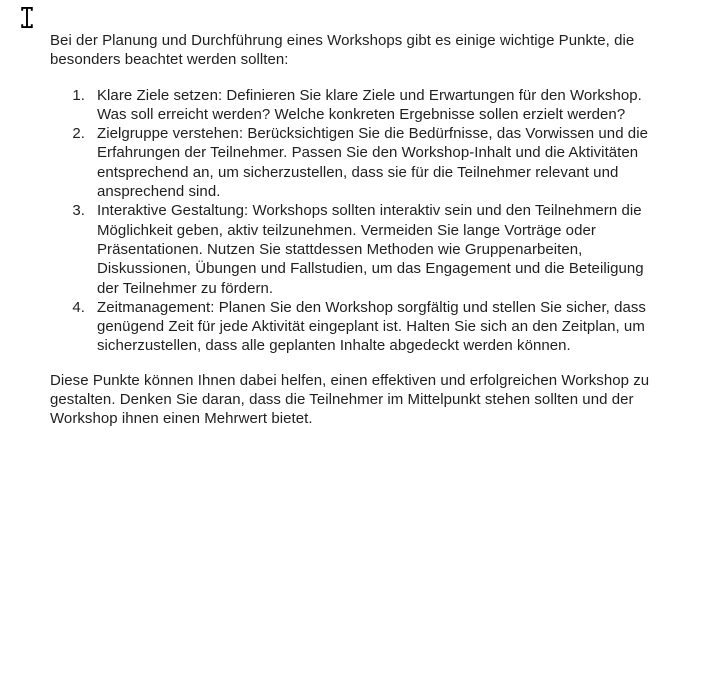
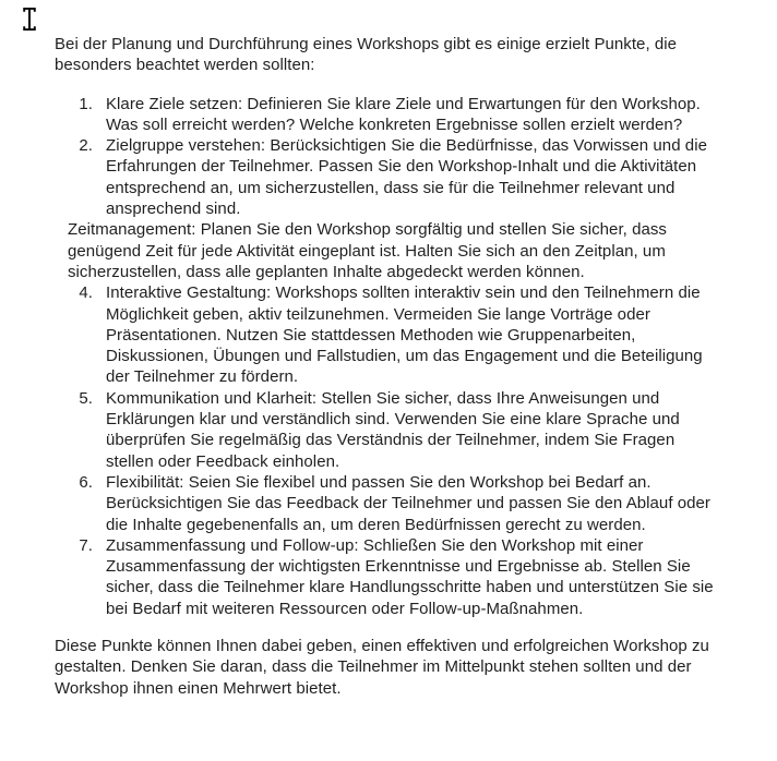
- Bei der Planung und Durchführung eines Workshops gibt es einige wichtige Punkte, die besonders beachtet werden sollten:
+ Bei der Planung und Durchführung eines Workshops gibt es einige erzielt Punkte, die besonders beachtet werden sollten:
  1.
  Klare Ziele setzen: Definieren Sie klare Ziele und Erwartungen für den Workshop. Was soll erreicht werden? Welche konkreten Ergebnisse sollen erzielt werden?
  2.
  Zielgruppe verstehen: Berücksichtigen Sie die Bedürfnisse, das Vorwissen und die Erfahrungen der Teilnehmer. Passen Sie den Workshop-Inhalt und die Aktivitäten entsprechend an, um sicherzustellen, dass sie für die Teilnehmer relevant und ansprechend sind.
- 3.
- Interaktive Gestaltung: Workshops sollten interaktiv sein und den Teilnehmern die Möglichkeit geben, aktiv teilzunehmen. Vermeiden Sie lange Vorträge oder Präsentationen. Nutzen Sie stattdessen Methoden wie Gruppenarbeiten, Diskussionen, Übungen und Fallstudien, um das Engagement und die Beteiligung der Teilnehmer zu fördern.
+ Zeitmanagement: Planen Sie den Workshop sorgfältig und stellen Sie sicher, dass genügend Zeit für jede Aktivität eingeplant ist. Halten Sie sich an den Zeitplan, um sicherzustellen, dass alle geplanten Inhalte abgedeckt werden können.
  4.
- Zeitmanagement: Planen Sie den Workshop sorgfältig und stellen Sie sicher, dass genügend Zeit für jede Aktivität eingeplant ist. Halten Sie sich an den Zeitplan, um sicherzustellen, dass alle geplanten Inhalte abgedeckt werden können.
+ Interaktive Gestaltung: Workshops sollten interaktiv sein und den Teilnehmern die Möglichkeit geben, aktiv teilzunehmen. Vermeiden Sie lange Vorträge oder Präsentationen. Nutzen Sie stattdessen Methoden wie Gruppenarbeiten, Diskussionen, Übungen und Fallstudien, um das Engagement und die Beteiligung der Teilnehmer zu fördern.
+ 5.
+ Kommunikation und Klarheit: Stellen Sie sicher, dass Ihre Anweisungen und Erklärungen klar und verständlich sind. Verwenden Sie eine klare Sprache und überprüfen Sie regelmäßig das Verständnis der Teilnehmer, indem Sie Fragen stellen oder Feedback einholen.
+ 6.
+ Flexibilität: Seien Sie flexibel und passen Sie den Workshop bei Bedarf an. Berücksichtigen Sie das Feedback der Teilnehmer und passen Sie den Ablauf oder die Inhalte gegebenenfalls an, um deren Bedürfnissen gerecht zu werden.
+ 7.
+ Zusammenfassung und Follow-up: Schließen Sie den Workshop mit einer Zusammenfassung der wichtigsten Erkenntnisse und Ergebnisse ab. Stellen Sie sicher, dass die Teilnehmer klare Handlungsschritte haben und unterstützen Sie sie bei Bedarf mit weiteren Ressourcen oder Follow-up-Maßnahmen.
- Diese Punkte können Ihnen dabei helfen, einen effektiven und erfolgreichen Workshop zu gestalten. Denken Sie daran, dass die Teilnehmer im Mittelpunkt stehen sollten und der Workshop ihnen einen Mehrwert bietet.
+ Diese Punkte können Ihnen dabei geben, einen effektiven und erfolgreichen Workshop zu gestalten. Denken Sie daran, dass die Teilnehmer im Mittelpunkt stehen sollten und der Workshop ihnen einen Mehrwert bietet.
